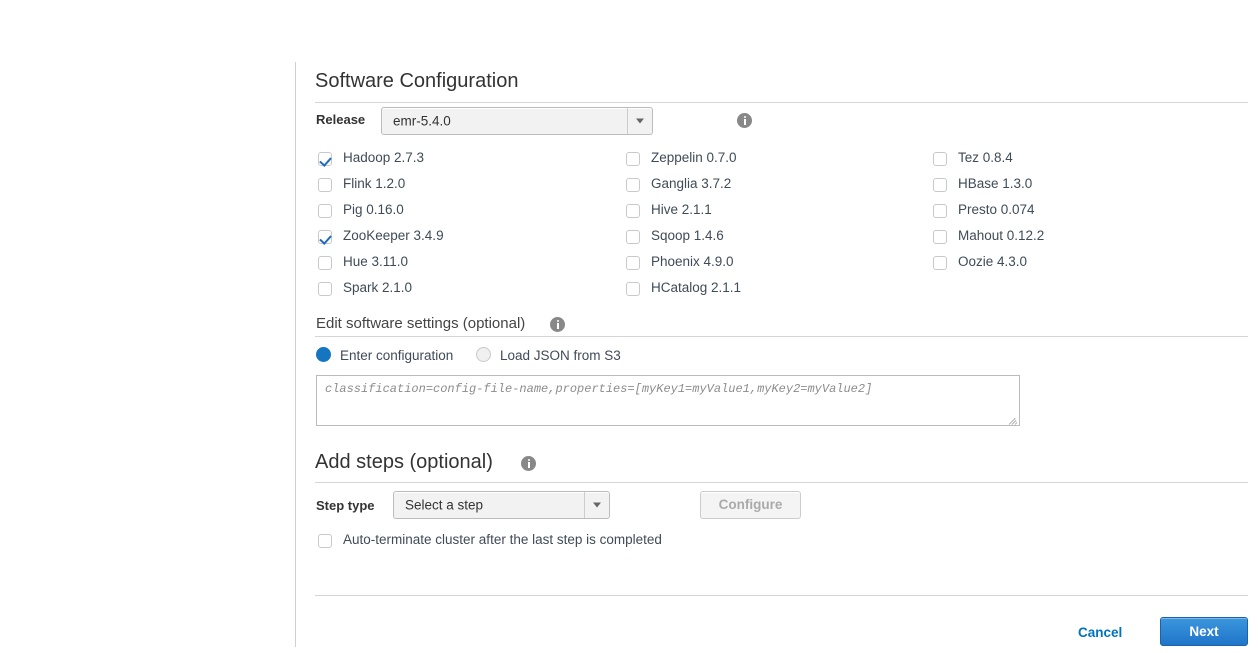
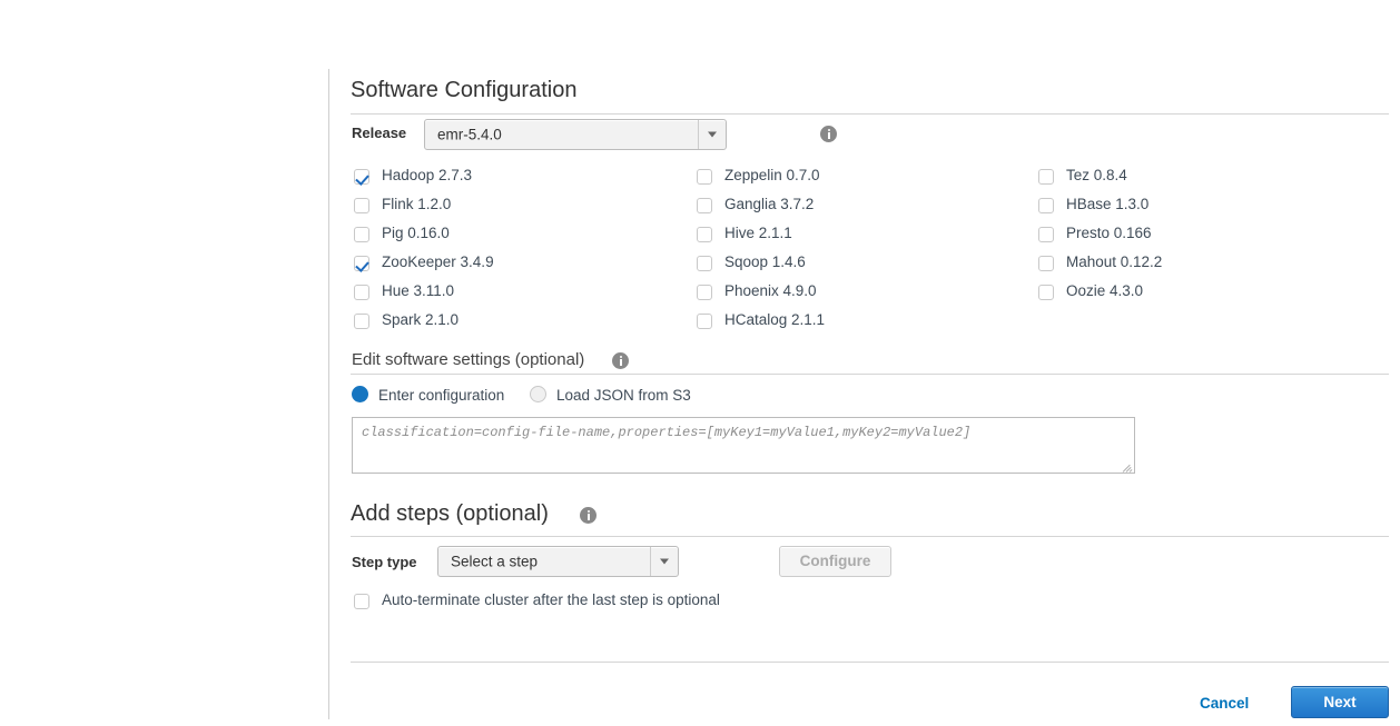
  Software Configuration
  Release
  emr-5.4.0
  Hadoop 2.7.3
  Flink 1.2.0
  Pig 0.16.0
  ZooKeeper 3.4.9
  Hue 3.11.0
  Spark 2.1.0
  Zeppelin 0.7.0
  Ganglia 3.7.2
  Hive 2.1.1
  Sqoop 1.4.6
  Phoenix 4.9.0
  HCatalog 2.1.1
  Tez 0.8.4
  HBase 1.3.0
- Presto 0.074
+ Presto 0.166
  Mahout 0.12.2
  Oozie 4.3.0
  Edit software settings (optional)
  Enter configuration
  Load JSON from S3
  classification=config-file-name,properties=[myKey1=myValue1,myKey2=myValue2]
  Add steps (optional)
  Step type
  Select a step
  Configure
- Auto-terminate cluster after the last step is completed
+ Auto-terminate cluster after the last step is optional
  Cancel
  Next
